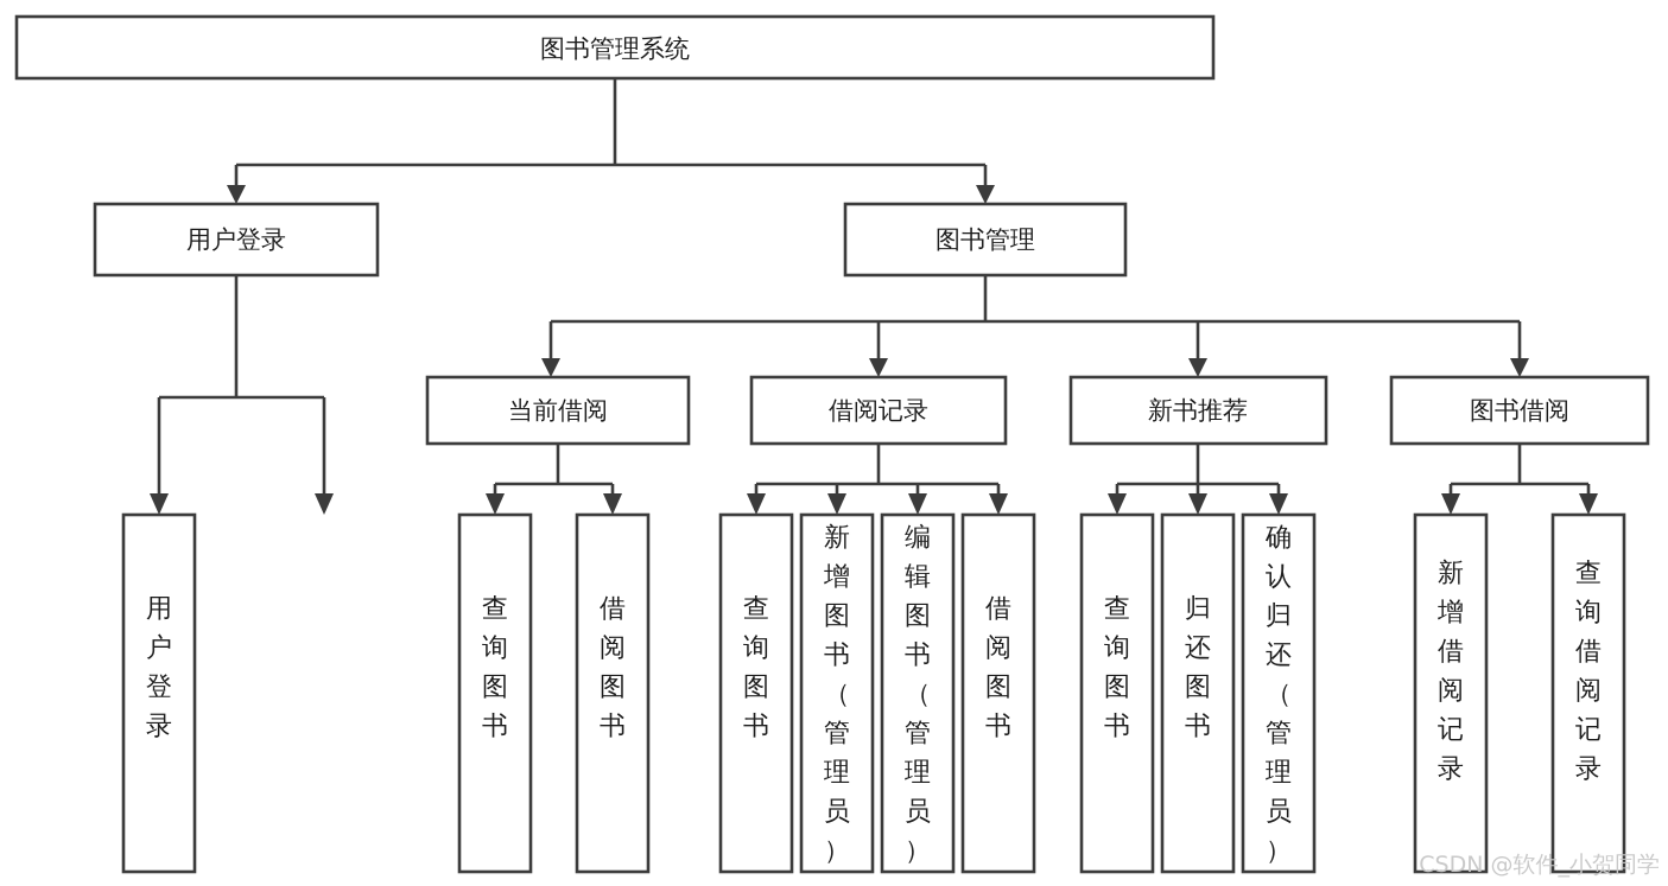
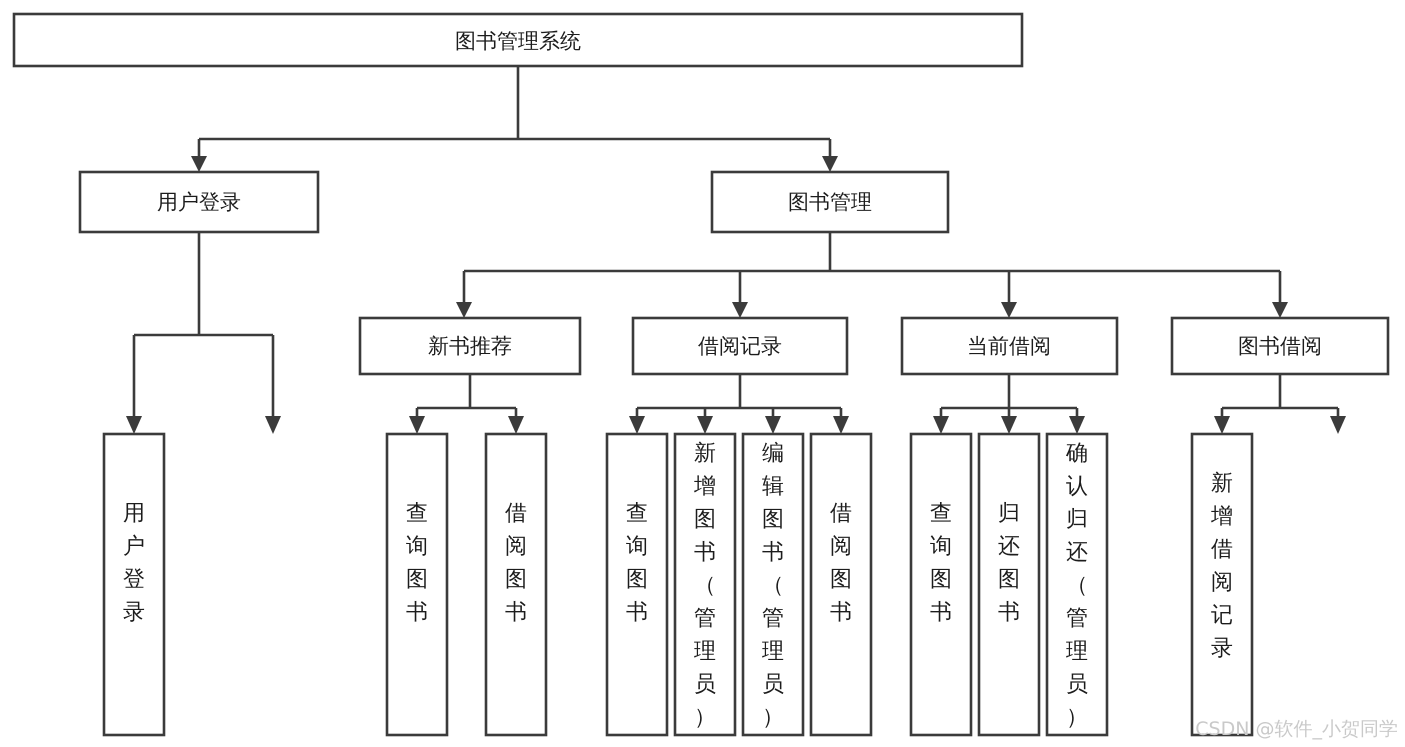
  图书管理系统
  用户登录
  图书管理
- 当前借阅
+ 新书推荐
  借阅记录
- 新书推荐
+ 当前借阅
  图书借阅
  用户登录
  查询图书
  借阅图书
  查询图书
  新增图书（管理员）
  编辑图书（管理员）
  借阅图书
  查询图书
  归还图书
  确认归还（管理员）
  新增借阅记录
- 查询借阅记录
  CSDN @软件_小贺同学
